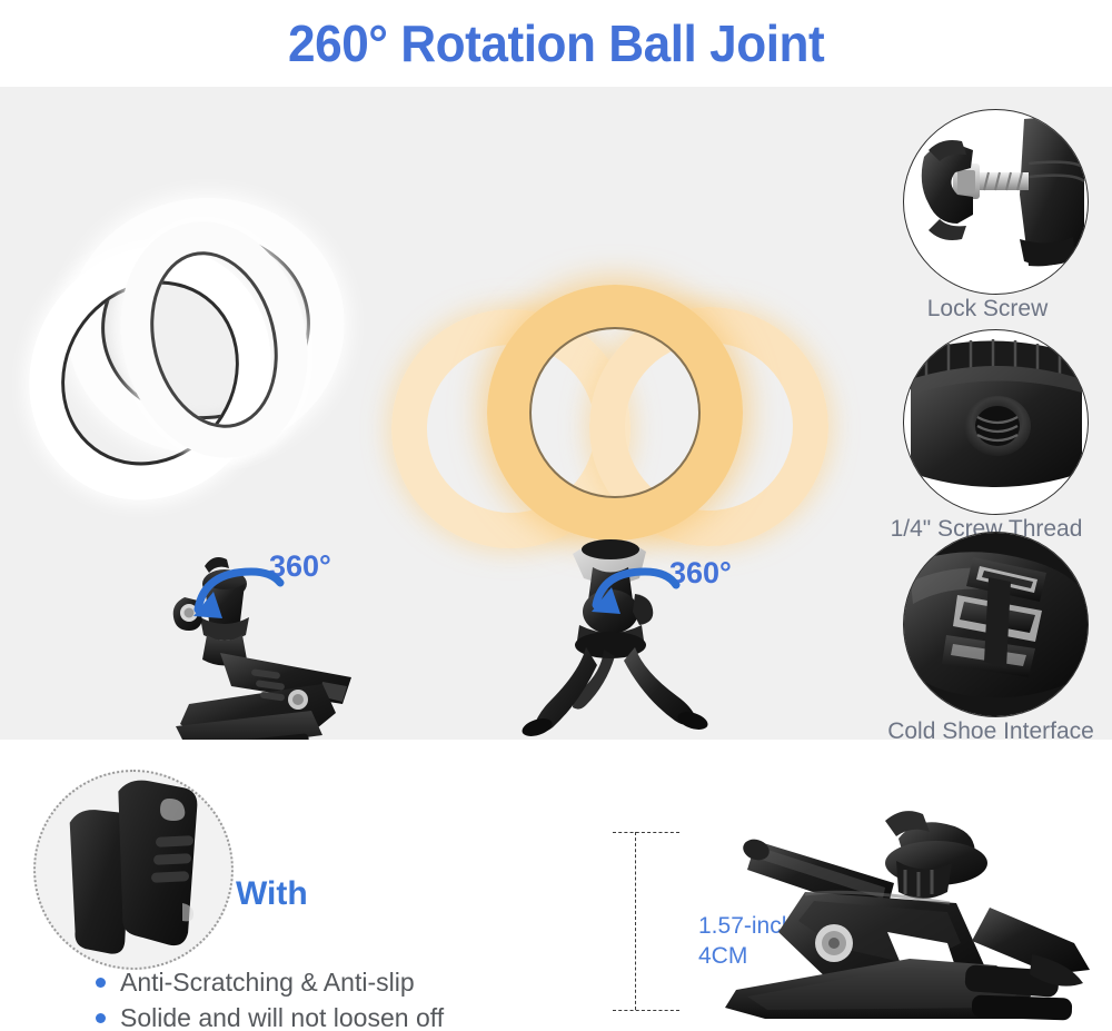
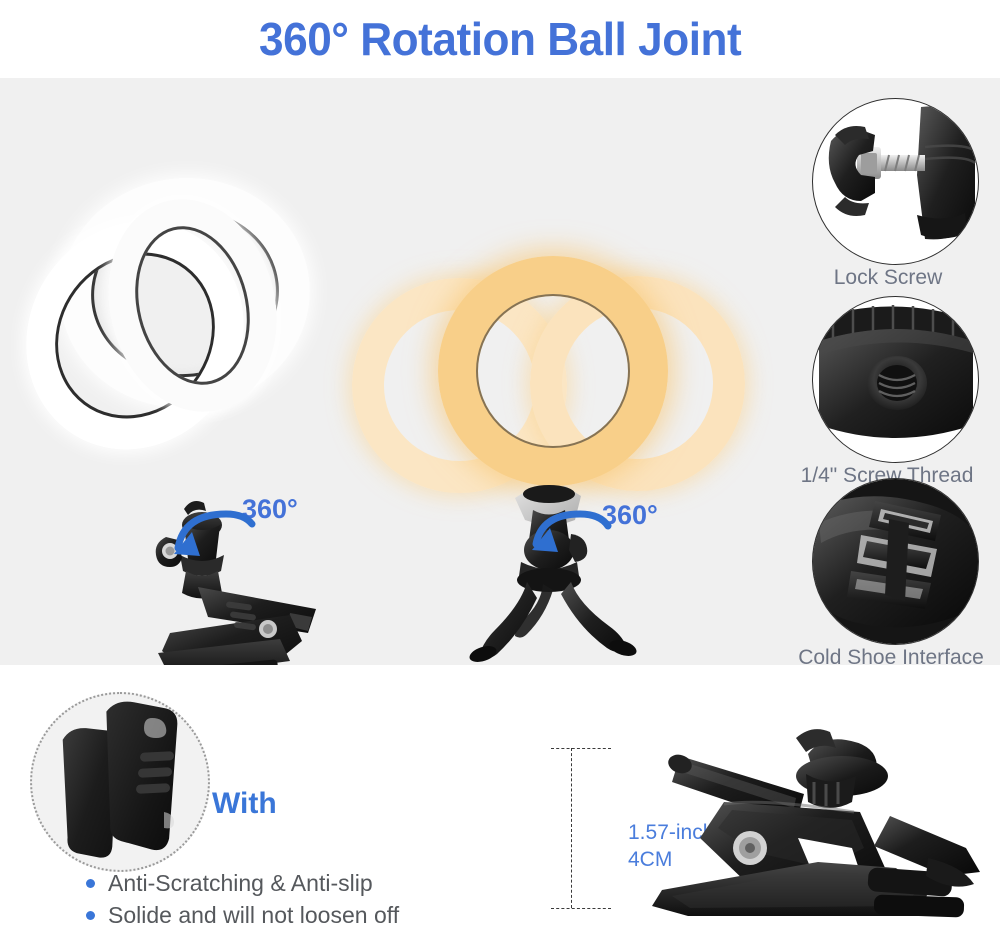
- 260° Rotation Ball Joint
+ 360° Rotation Ball Joint
  360°
  360°
  Lock Screw
  1/4" Screw Thread
  Cold Shoe Interface
  With
  Anti-Scratching & Anti-slip
  Solide and will not loosen off
  1.57-inc
  4CM
